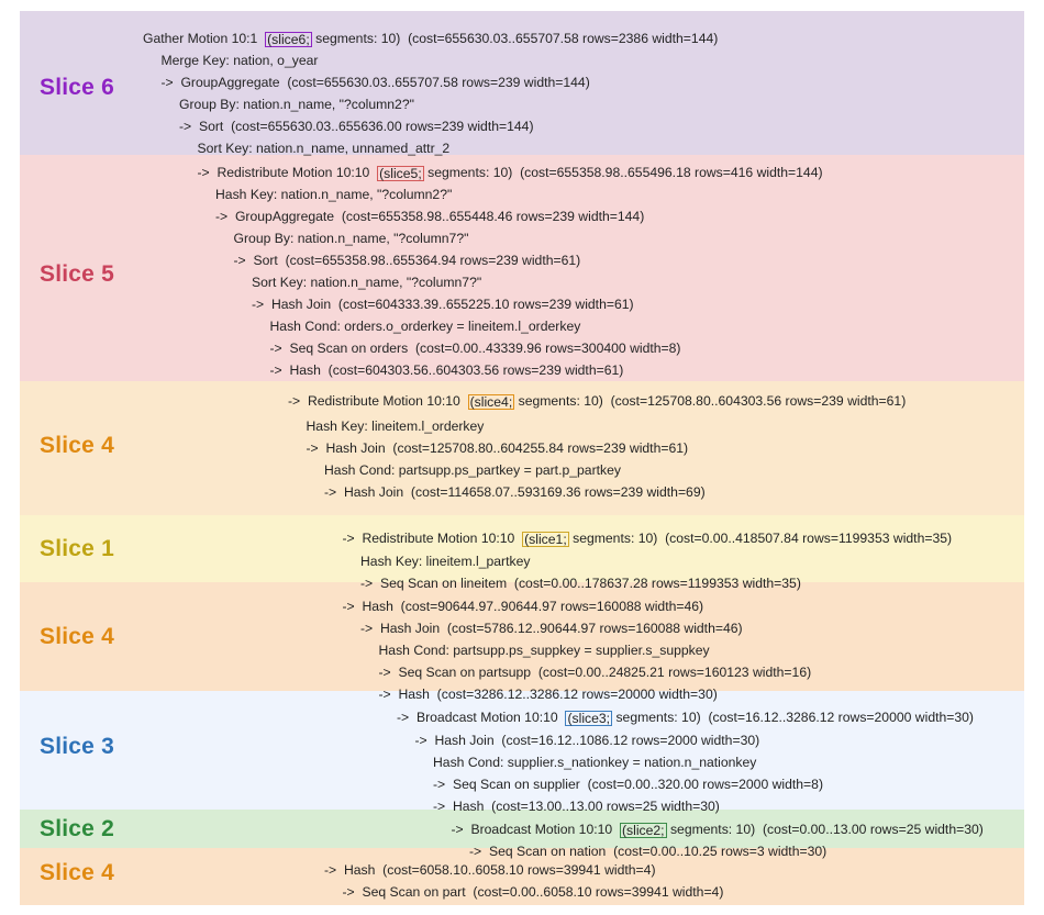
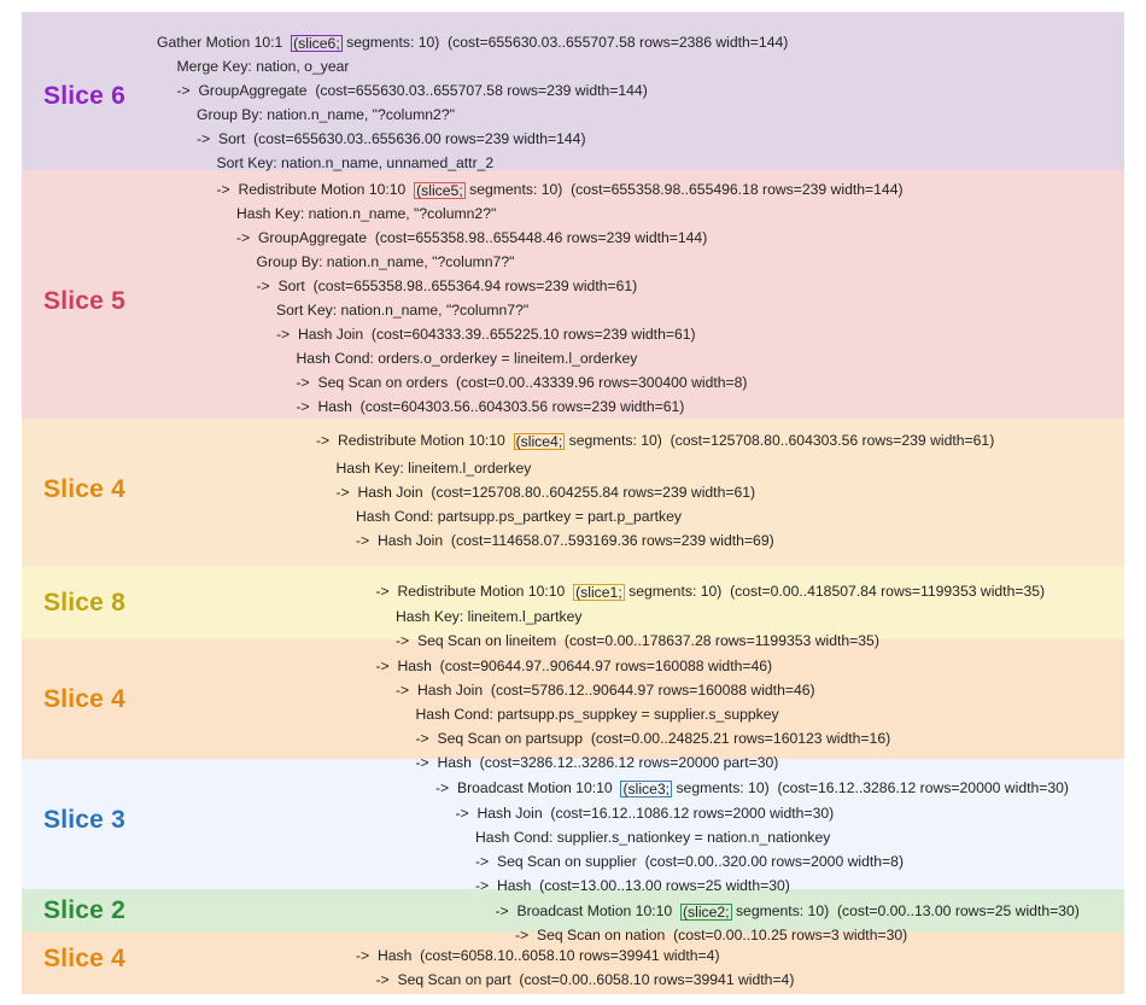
  Slice 6
  Slice 5
  Slice 4
- Slice 1
+ Slice 8
  Slice 4
  Slice 3
  Slice 2
  Slice 4
  Gather Motion 10:1 (slice6; segments: 10) (cost=655630.03..655707.58 rows=2386 width=144)
  Merge Key: nation, o_year
  -> GroupAggregate (cost=655630.03..655707.58 rows=239 width=144)
  Group By: nation.n_name, "?column2?"
  -> Sort (cost=655630.03..655636.00 rows=239 width=144)
  Sort Key: nation.n_name, unnamed_attr_2
- -> Redistribute Motion 10:10 (slice5; segments: 10) (cost=655358.98..655496.18 rows=416 width=144)
+ -> Redistribute Motion 10:10 (slice5; segments: 10) (cost=655358.98..655496.18 rows=239 width=144)
  Hash Key: nation.n_name, "?column2?"
  -> GroupAggregate (cost=655358.98..655448.46 rows=239 width=144)
  Group By: nation.n_name, "?column7?"
  -> Sort (cost=655358.98..655364.94 rows=239 width=61)
  Sort Key: nation.n_name, "?column7?"
  -> Hash Join (cost=604333.39..655225.10 rows=239 width=61)
  Hash Cond: orders.o_orderkey = lineitem.l_orderkey
  -> Seq Scan on orders (cost=0.00..43339.96 rows=300400 width=8)
  -> Hash (cost=604303.56..604303.56 rows=239 width=61)
  -> Redistribute Motion 10:10 (slice4; segments: 10) (cost=125708.80..604303.56 rows=239 width=61)
  Hash Key: lineitem.l_orderkey
  -> Hash Join (cost=125708.80..604255.84 rows=239 width=61)
  Hash Cond: partsupp.ps_partkey = part.p_partkey
  -> Hash Join (cost=114658.07..593169.36 rows=239 width=69)
  -> Redistribute Motion 10:10 (slice1; segments: 10) (cost=0.00..418507.84 rows=1199353 width=35)
  Hash Key: lineitem.l_partkey
  -> Seq Scan on lineitem (cost=0.00..178637.28 rows=1199353 width=35)
  -> Hash (cost=90644.97..90644.97 rows=160088 width=46)
  -> Hash Join (cost=5786.12..90644.97 rows=160088 width=46)
  Hash Cond: partsupp.ps_suppkey = supplier.s_suppkey
  -> Seq Scan on partsupp (cost=0.00..24825.21 rows=160123 width=16)
- -> Hash (cost=3286.12..3286.12 rows=20000 width=30)
+ -> Hash (cost=3286.12..3286.12 rows=20000 part=30)
  -> Broadcast Motion 10:10 (slice3; segments: 10) (cost=16.12..3286.12 rows=20000 width=30)
  -> Hash Join (cost=16.12..1086.12 rows=2000 width=30)
  Hash Cond: supplier.s_nationkey = nation.n_nationkey
  -> Seq Scan on supplier (cost=0.00..320.00 rows=2000 width=8)
  -> Hash (cost=13.00..13.00 rows=25 width=30)
  -> Broadcast Motion 10:10 (slice2; segments: 10) (cost=0.00..13.00 rows=25 width=30)
  -> Seq Scan on nation (cost=0.00..10.25 rows=3 width=30)
  -> Hash (cost=6058.10..6058.10 rows=39941 width=4)
  -> Seq Scan on part (cost=0.00..6058.10 rows=39941 width=4)
